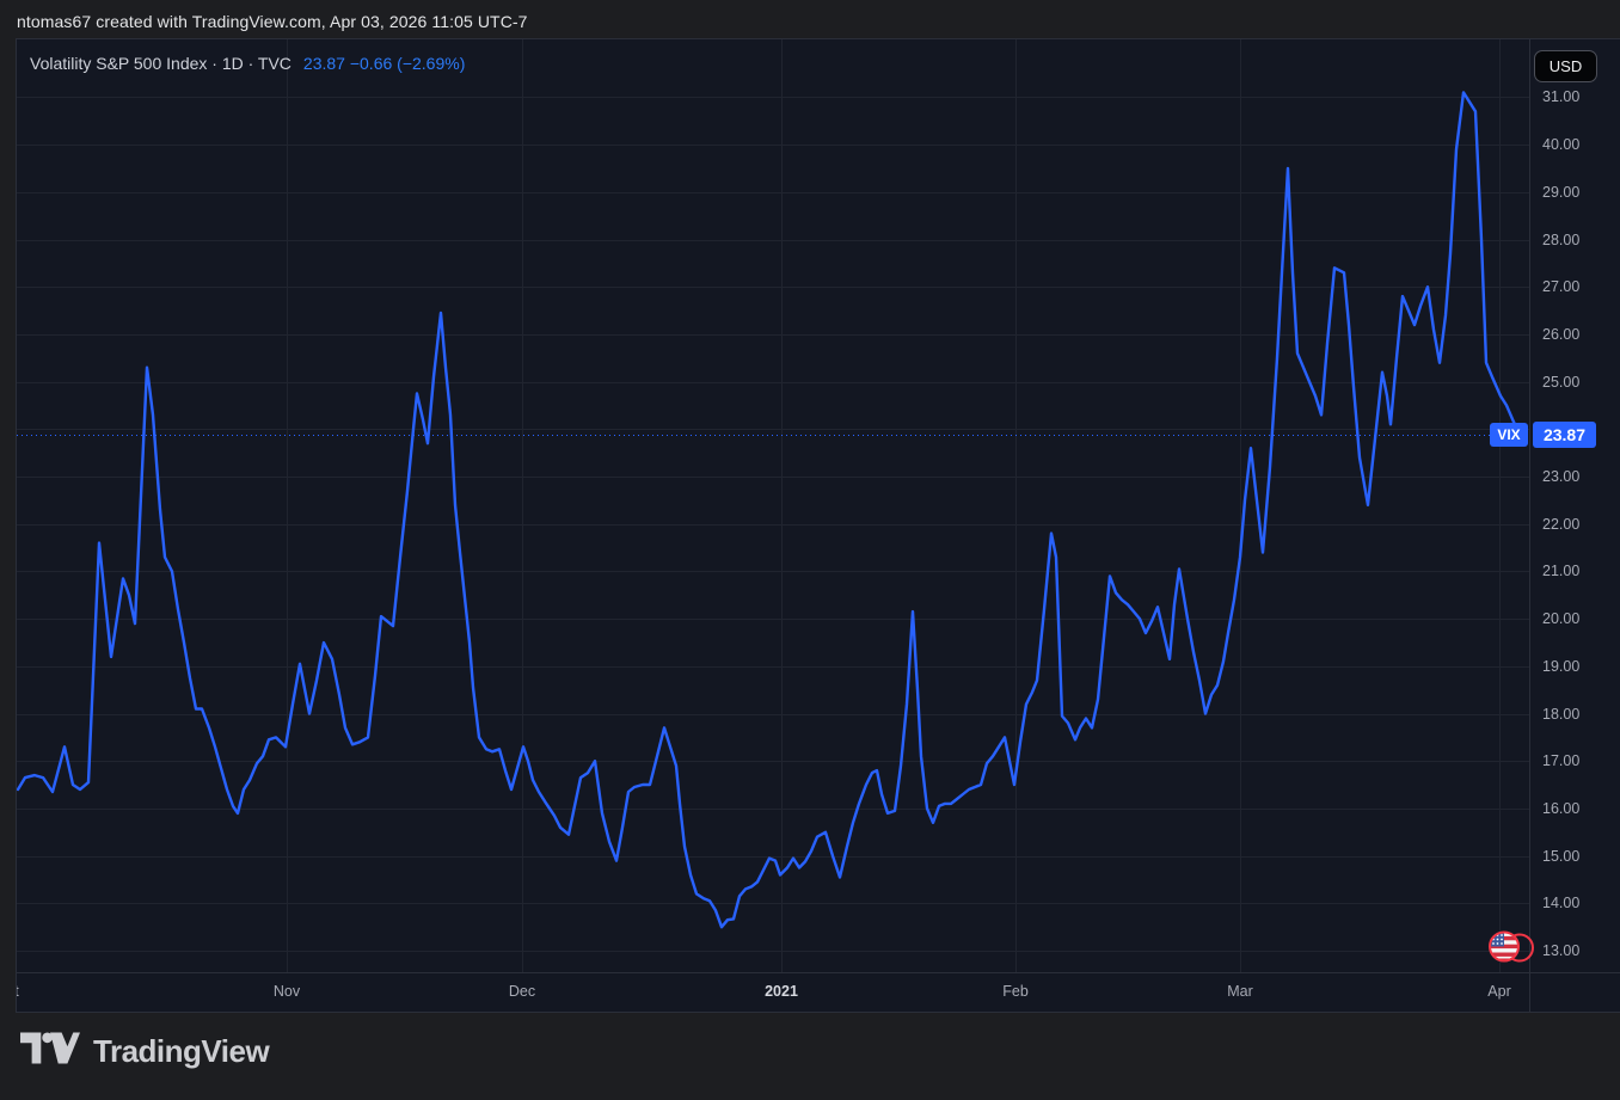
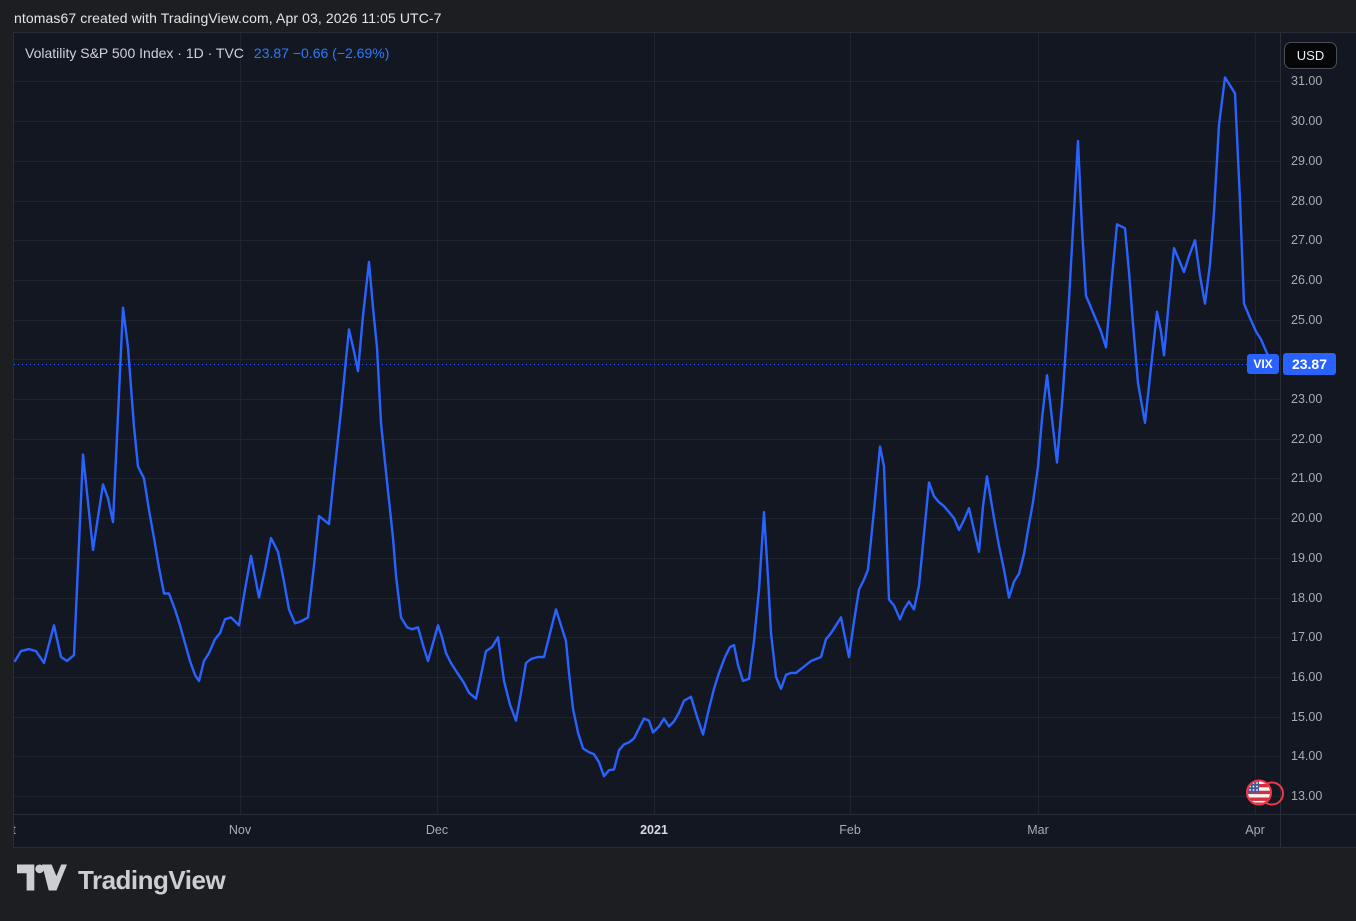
  ntomas67 created with TradingView.com, Apr 03, 2026 11:05 UTC-7
  Volatility S&P 500 Index · 1D · TVC 23.87 −0.66 (−2.69%)
  VIX
  USD
  23.87
  31.00
- 40.00
+ 30.00
  29.00
  28.00
  27.00
  26.00
  25.00
  23.00
  22.00
  21.00
  20.00
  19.00
  18.00
  17.00
  16.00
  15.00
  14.00
  13.00
  Nov
  Dec
  2021
  Feb
  Mar
  Apr
  TradingView
